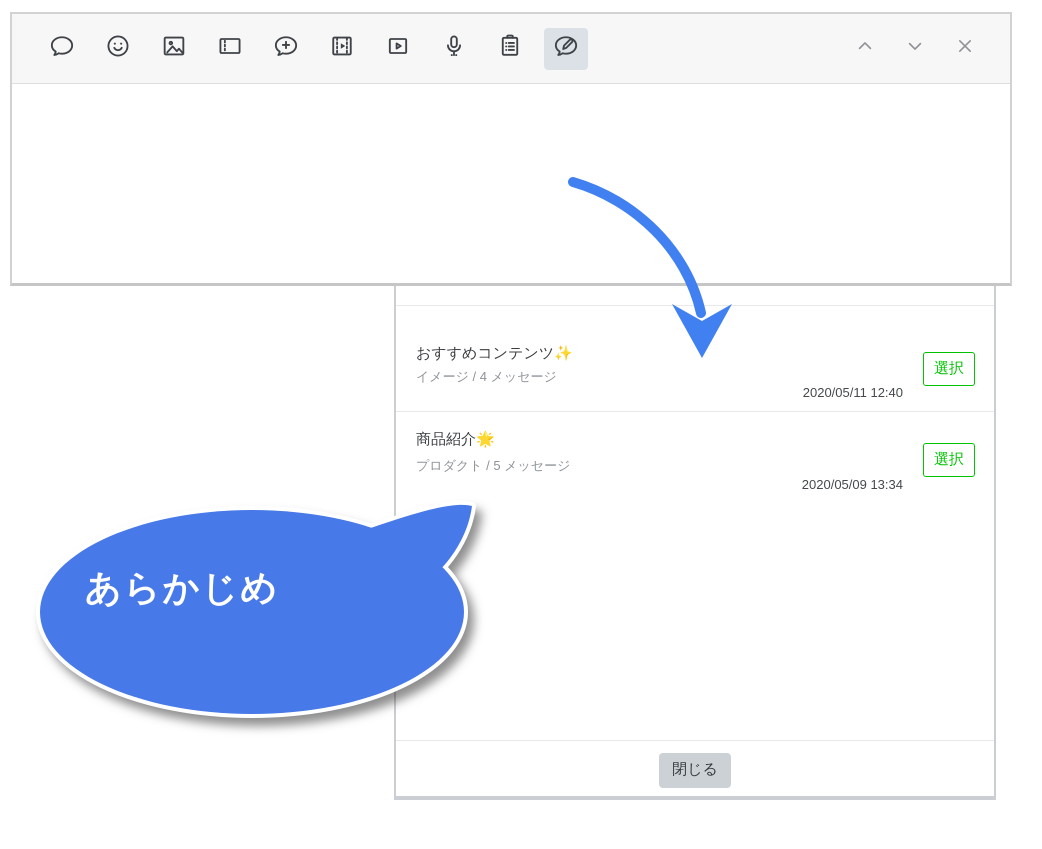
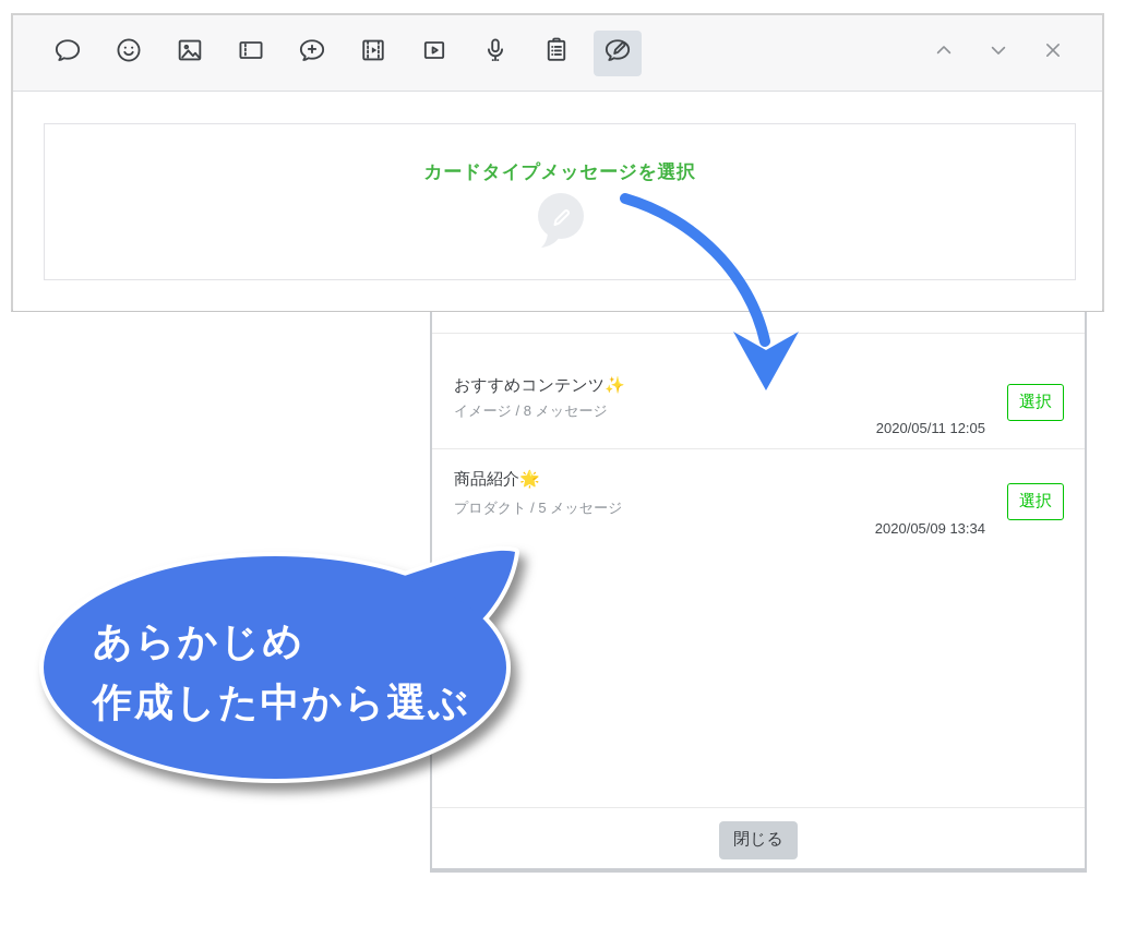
+ カードタイプメッセージを選択
  おすすめコンテンツ✨
- イメージ / 4 メッセージ
+ イメージ / 8 メッセージ
- 2020/05/11 12:40
+ 2020/05/11 12:05
  選択
  商品紹介🌟
  プロダクト / 5 メッセージ
  2020/05/09 13:34
  選択
  閉じる
  あらかじめ
+ 作成した中から選ぶ
